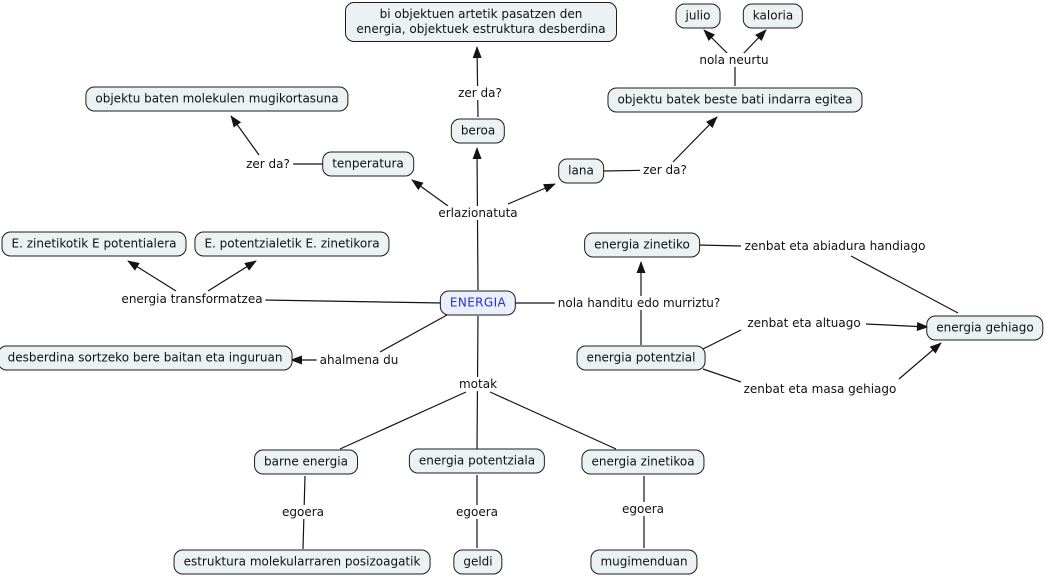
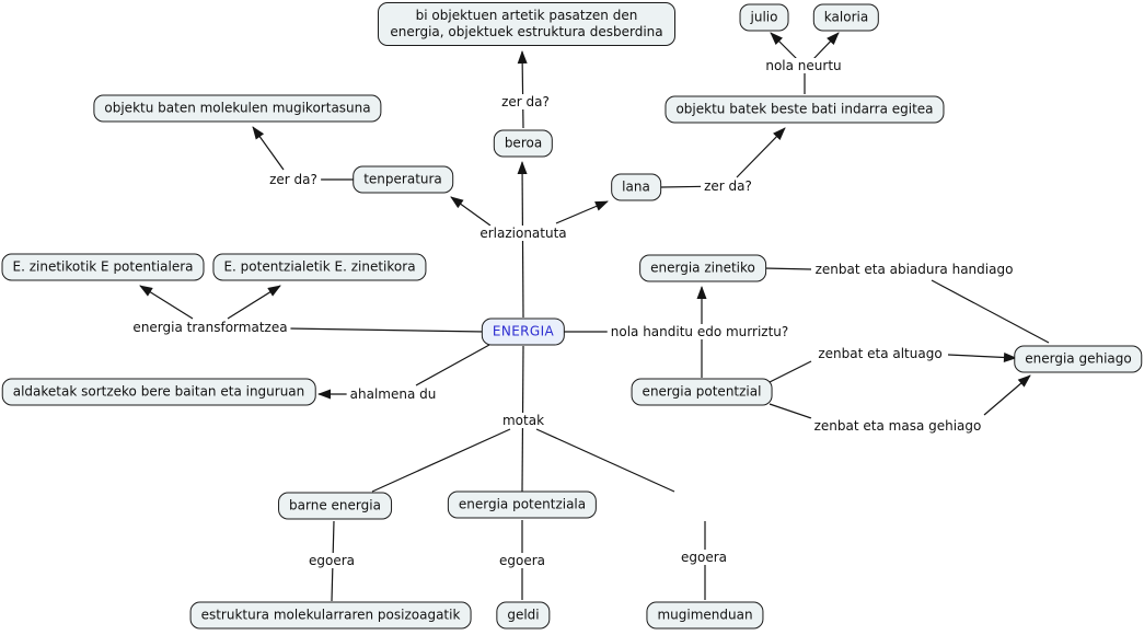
  zer da?
  nola neurtu
  zer da?
  zer da?
  erlazionatuta
  energia transformatzea
  nola handitu edo murriztu?
  zenbat eta abiadura handiago
  zenbat eta altuago
  zenbat eta masa gehiago
  ahalmena du
  motak
  egoera
  egoera
  egoera
  bi objektuen artetik pasatzen den energia, objektuek estruktura desberdina
  julio
  kaloria
  objektu batek beste bati indarra egitea
  objektu baten molekulen mugikortasuna
  tenperatura
  beroa
  lana
  E. zinetikotik E potentialera
  E. potentzialetik E. zinetikora
  ENERGIA
  energia zinetiko
  energia gehiago
  energia potentzial
- desberdina sortzeko bere baitan eta inguruan
+ aldaketak sortzeko bere baitan eta inguruan
  barne energia
  energia potentziala
- energia zinetikoa
  estruktura molekularraren posizoagatik
  geldi
  mugimenduan
